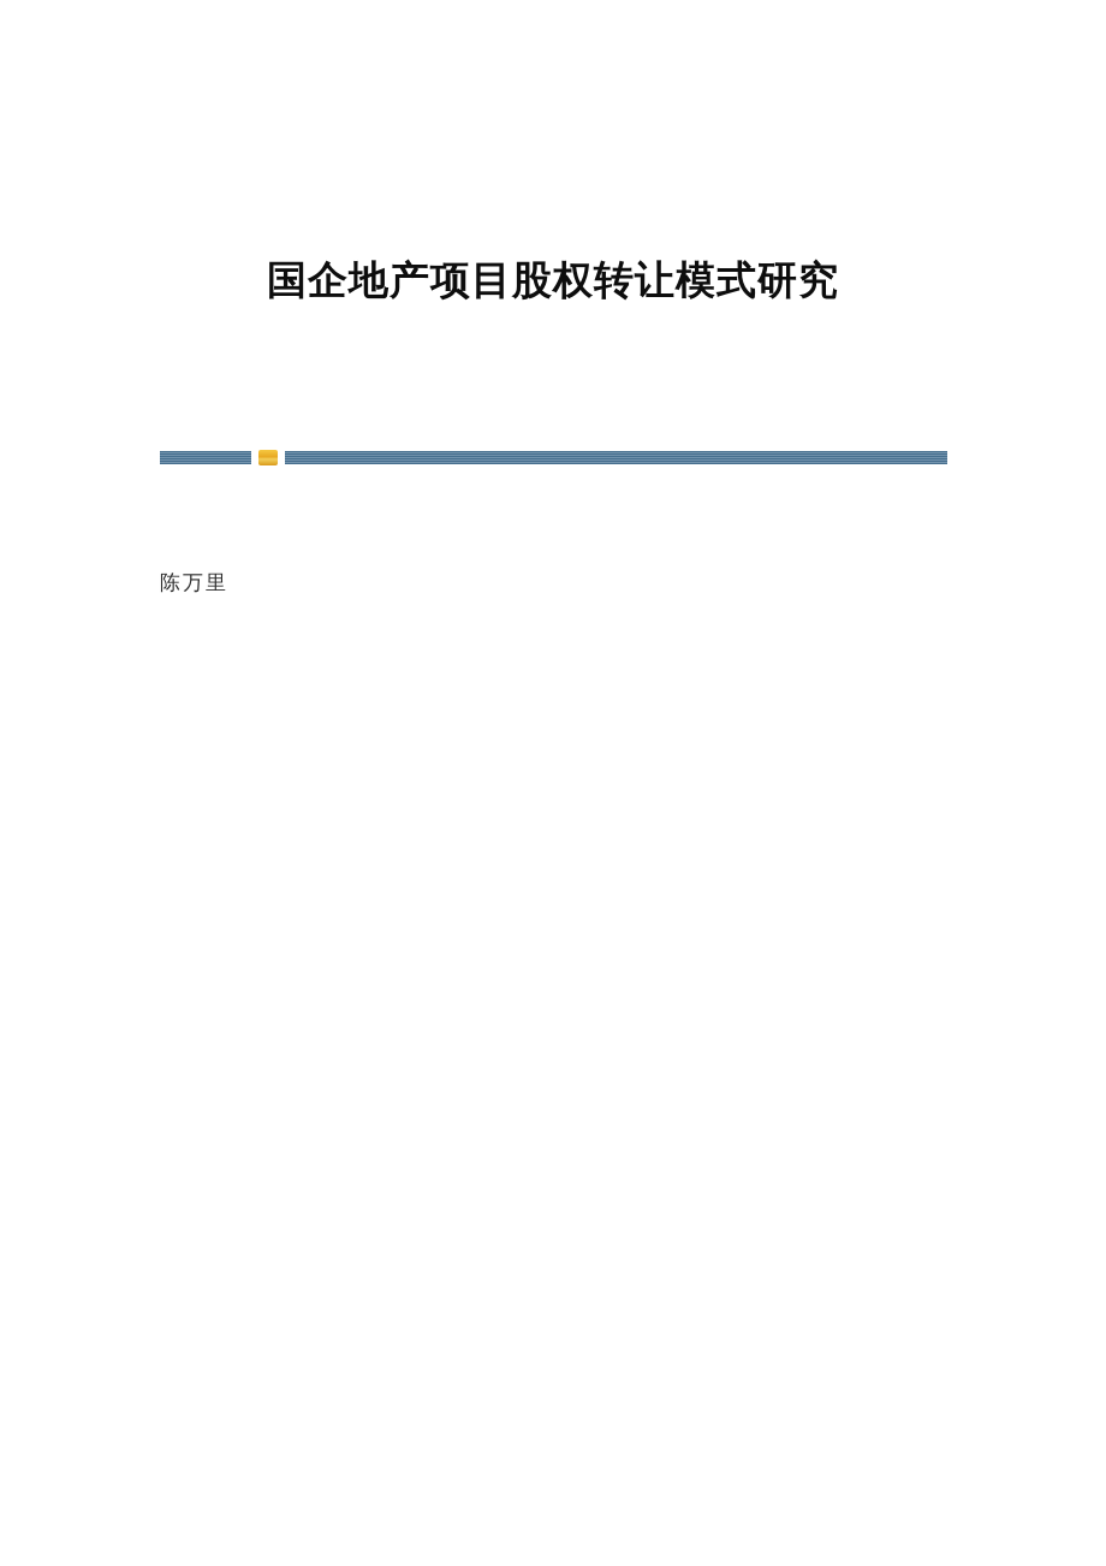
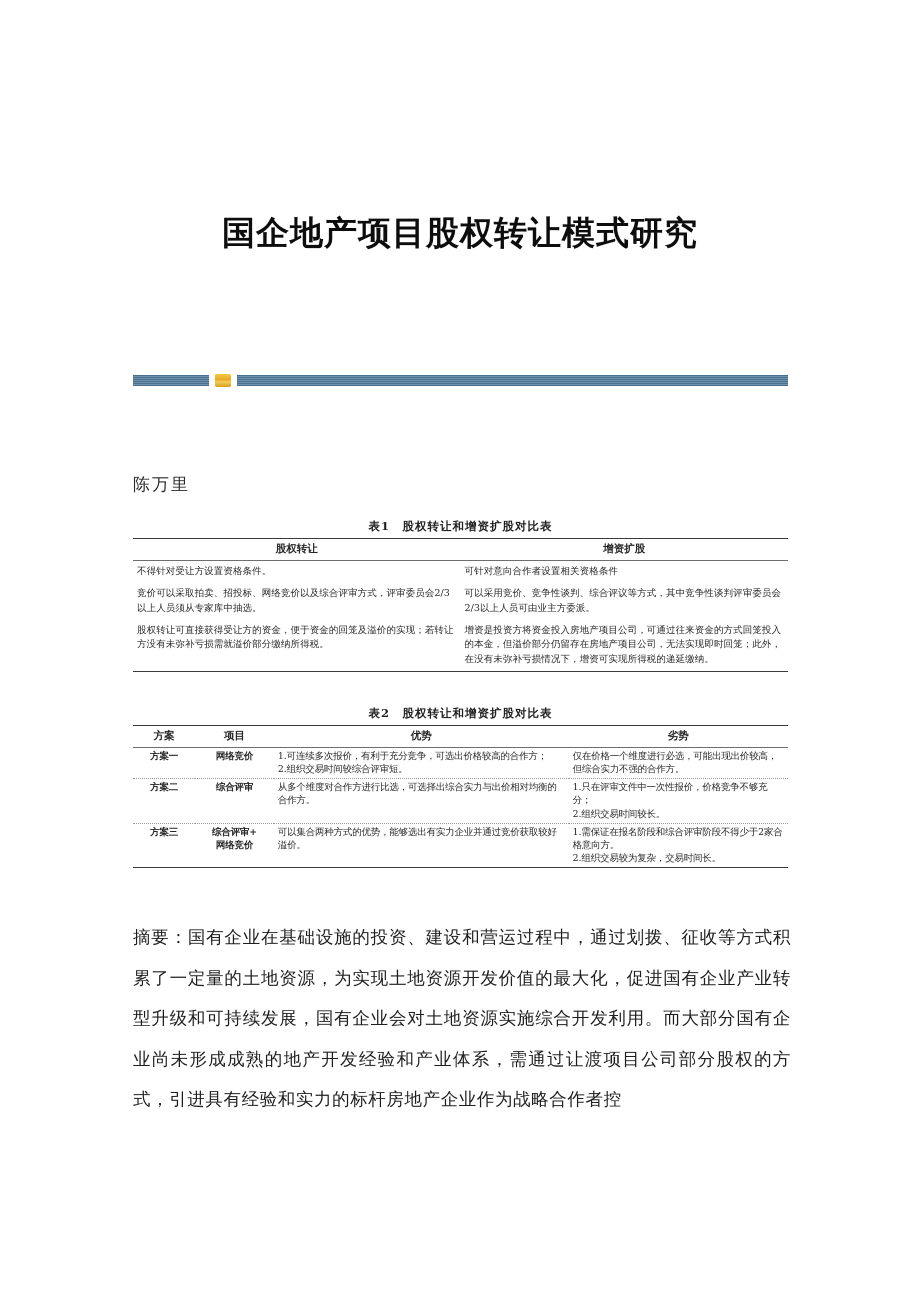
  国企地产项目股权转让模式研究
  陈万里
+ 表1 股权转让和增资扩股对比表
+ 股权转让	增资扩股
+ 不得针对受让方设置资格条件。	可针对意向合作者设置相关资格条件
+ 竞价可以采取拍卖、招投标、网络竞价以及综合评审方式，评审委员会2/3以上人员须从专家库中抽选。	可以采用竞价、竞争性谈判、综合评议等方式，其中竞争性谈判评审委员会2/3以上人员可由业主方委派。
+ 股权转让可直接获得受让方的资金，便于资金的回笼及溢价的实现；若转让方没有未弥补亏损需就溢价部分缴纳所得税。	增资是投资方将资金投入房地产项目公司，可通过往来资金的方式回笼投入的本金，但溢价部分仍留存在房地产项目公司，无法实现即时回笼；此外，在没有未弥补亏损情况下，增资可实现所得税的递延缴纳。
+ 表2 股权转让和增资扩股对比表
+ 方案	项目	优势	劣势
+ 方案一	网络竞价	1.可连续多次报价，有利于充分竞争，可选出价格较高的合作方； 2.组织交易时间较综合评审短。	仅在价格一个维度进行必选，可能出现出价较高，但综合实力不强的合作方。
+ 方案二	综合评审	从多个维度对合作方进行比选，可选择出综合实力与出价相对均衡的合作方。	1.只在评审文件中一次性报价，价格竞争不够充分； 2.组织交易时间较长。
+ 方案三	综合评审+ 网络竞价	可以集合两种方式的优势，能够选出有实力企业并通过竞价获取较好溢价。	1.需保证在报名阶段和综合评审阶段不得少于2家合格意向方。 2.组织交易较为复杂，交易时间长。
+ 摘要：国有企业在基础设施的投资、建设和营运过程中，通过划拨、征收等方式积累了一定量的土地资源，为实现土地资源开发价值的最大化，促进国有企业产业转型升级和可持续发展，国有企业会对土地资源实施综合开发利用。而大部分国有企业尚未形成成熟的地产开发经验和产业体系，需通过让渡项目公司部分股权的方式，引进具有经验和实力的标杆房地产企业作为战略合作者控
